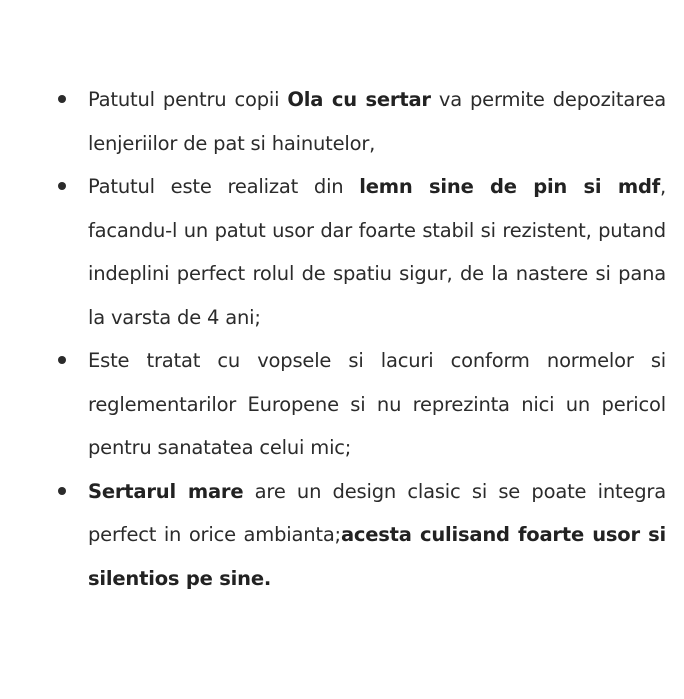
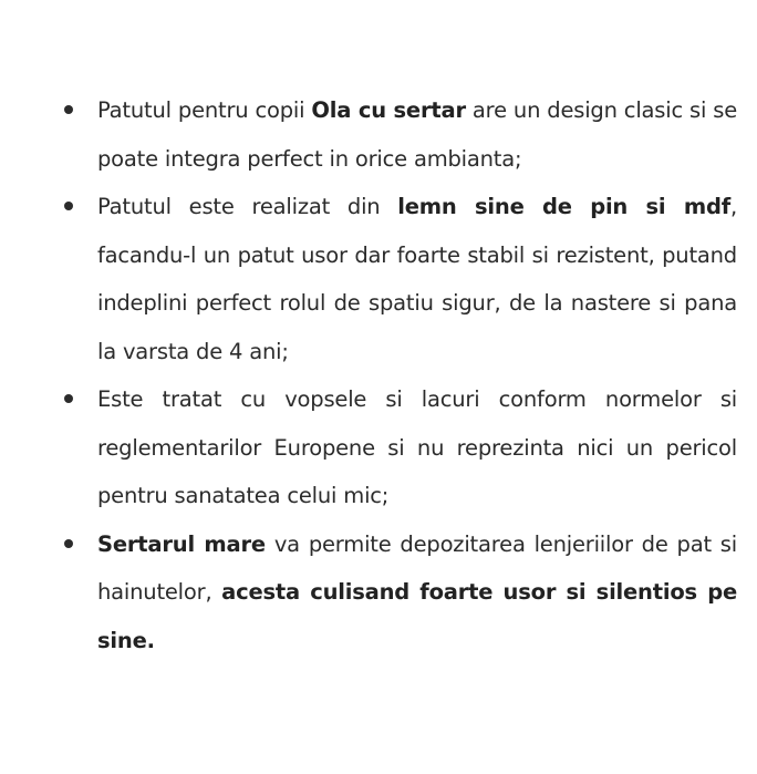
- Patutul pentru copii Ola cu sertar va permite depozitarea lenjeriilor de pat si hainutelor,
+ Patutul pentru copii Ola cu sertar are un design clasic si se poate integra perfect in orice ambianta;
  Patutul este realizat din lemn sine de pin si mdf, facandu-l un patut usor dar foarte stabil si rezistent, putand indeplini perfect rolul de spatiu sigur, de la nastere si pana la varsta de 4 ani;
  Este tratat cu vopsele si lacuri conform normelor si reglementarilor Europene si nu reprezinta nici un pericol pentru sanatatea celui mic;
- Sertarul mare are un design clasic si se poate integra perfect in orice ambianta;acesta culisand foarte usor si silentios pe sine.
+ Sertarul mare va permite depozitarea lenjeriilor de pat si hainutelor, acesta culisand foarte usor si silentios pe sine.
